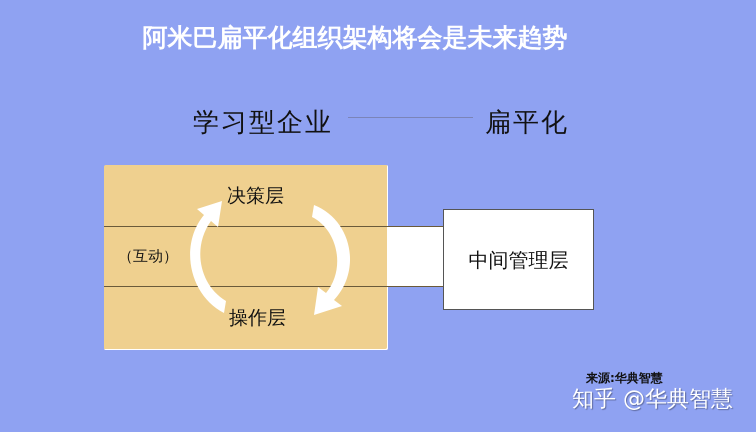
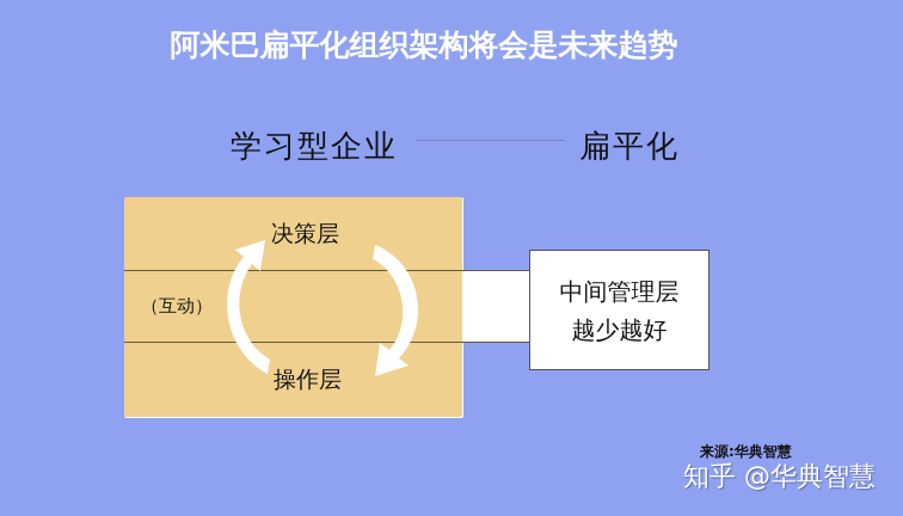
  阿米巴扁平化组织架构将会是未来趋势
  学习型企业
  扁平化
  决策层
  （互动）
  操作层
  中间管理层
+ 越少越好
  来源:华典智慧
  知乎 @华典智慧
